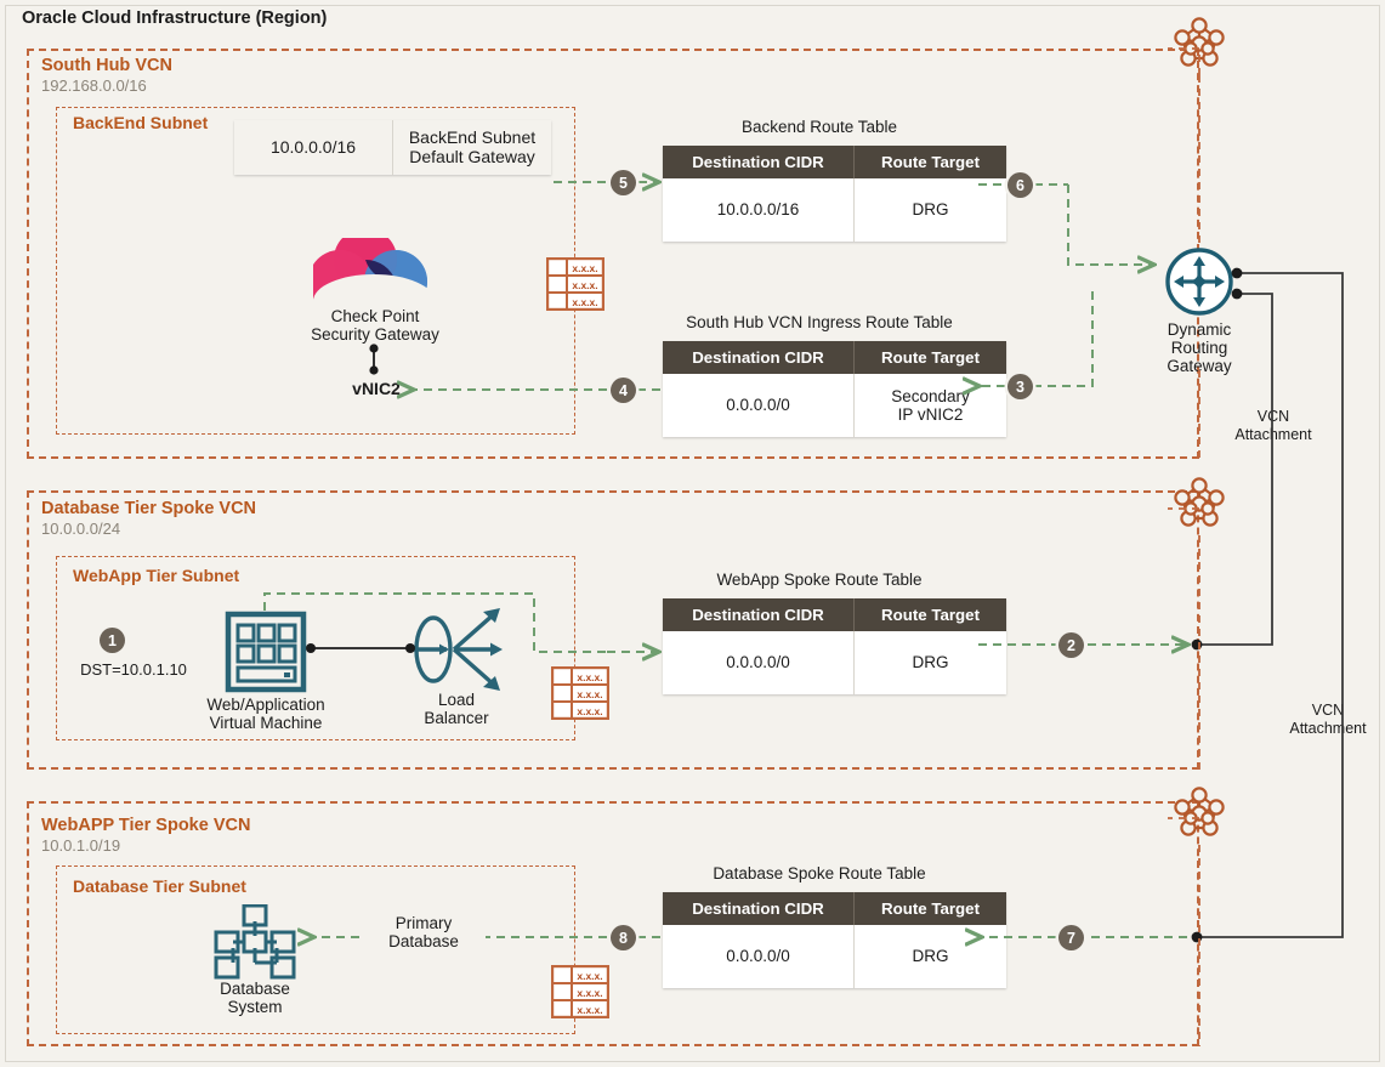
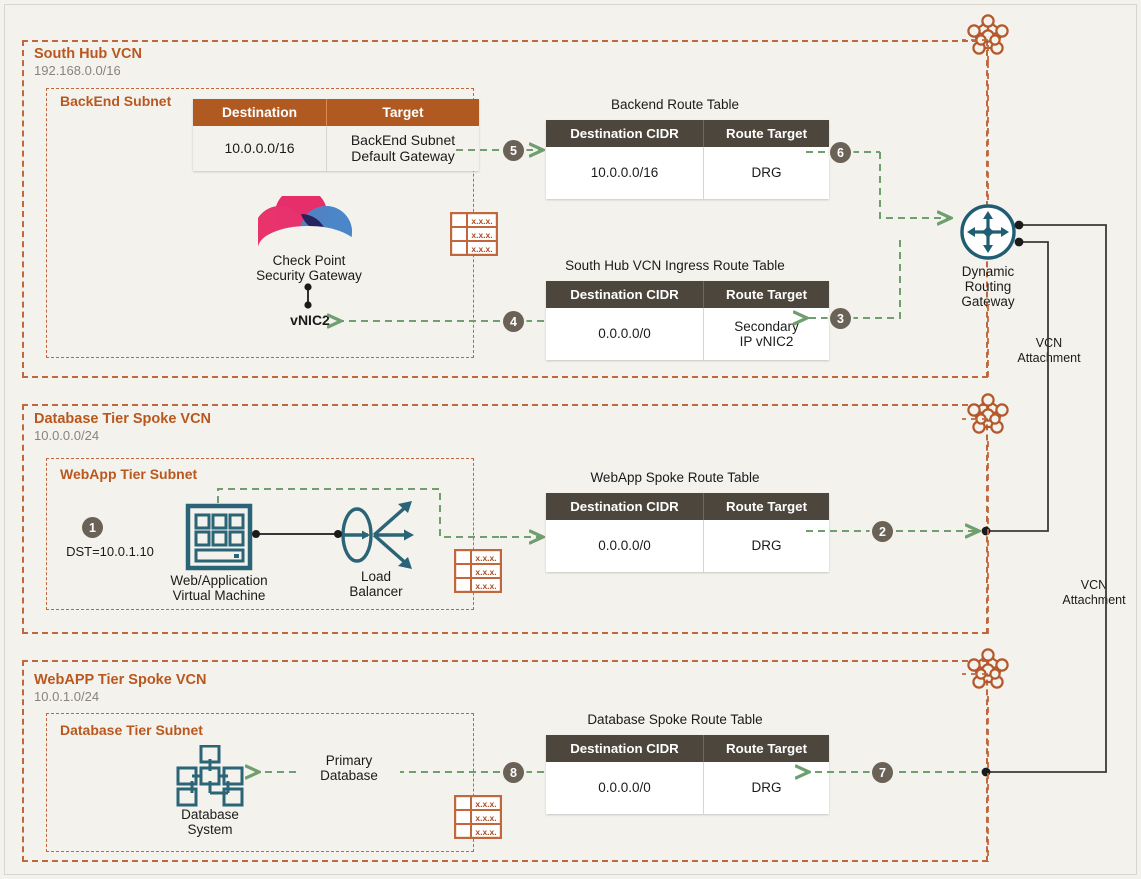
- Oracle Cloud Infrastructure (Region)
  South Hub VCN
  192.168.0.0/16
  BackEnd Subnet
+ Destination	Target
  10.0.0.0/16	BackEnd Subnet Default Gateway
  Check Point
  Security Gateway
  vNIC2
  x.x.x.
  x.x.x.
  x.x.x.
  Backend Route Table
  Destination CIDR	Route Target
  10.0.0.0/16	DRG
  South Hub VCN Ingress Route Table
  Destination CIDR	Route Target
  0.0.0.0/0	Secondary IP vNIC2
  Database Tier Spoke VCN
  10.0.0.0/24
  WebApp Tier Subnet
  DST=10.0.1.10
  Web/Application
  Virtual Machine
  Load
  Balancer
  x.x.x.
  x.x.x.
  x.x.x.
  WebApp Spoke Route Table
  Destination CIDR	Route Target
  0.0.0.0/0	DRG
  WebAPP Tier Spoke VCN
- 10.0.1.0/19
+ 10.0.1.0/24
  Database Tier Subnet
  Database
  System
  Primary
  Database
  x.x.x.
  x.x.x.
  x.x.x.
  Database Spoke Route Table
  Destination CIDR	Route Target
  0.0.0.0/0	DRG
  Dynamic
  Routing
  Gateway
  Attachment
  VCN
  Attachment
  1
  2
  3
  4
  5
  6
  7
  8
